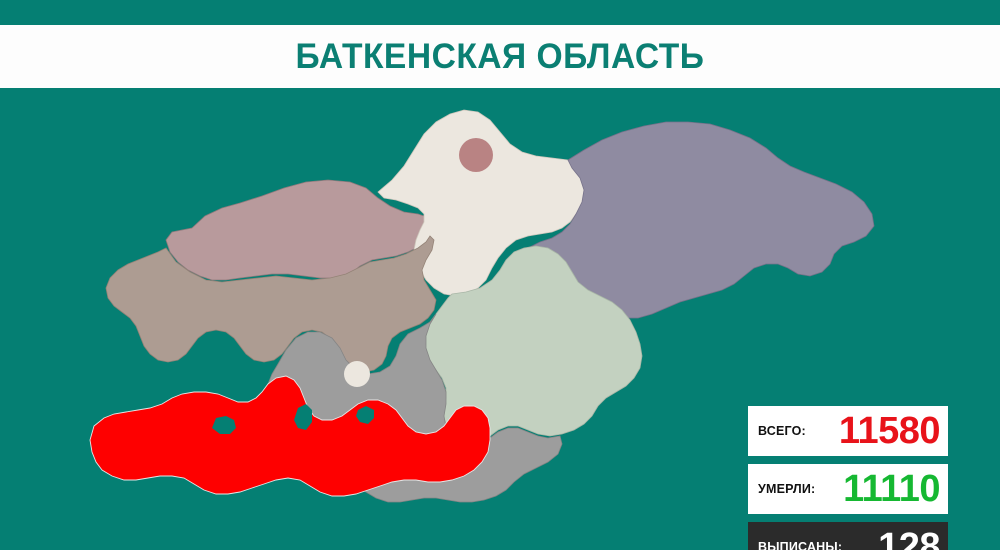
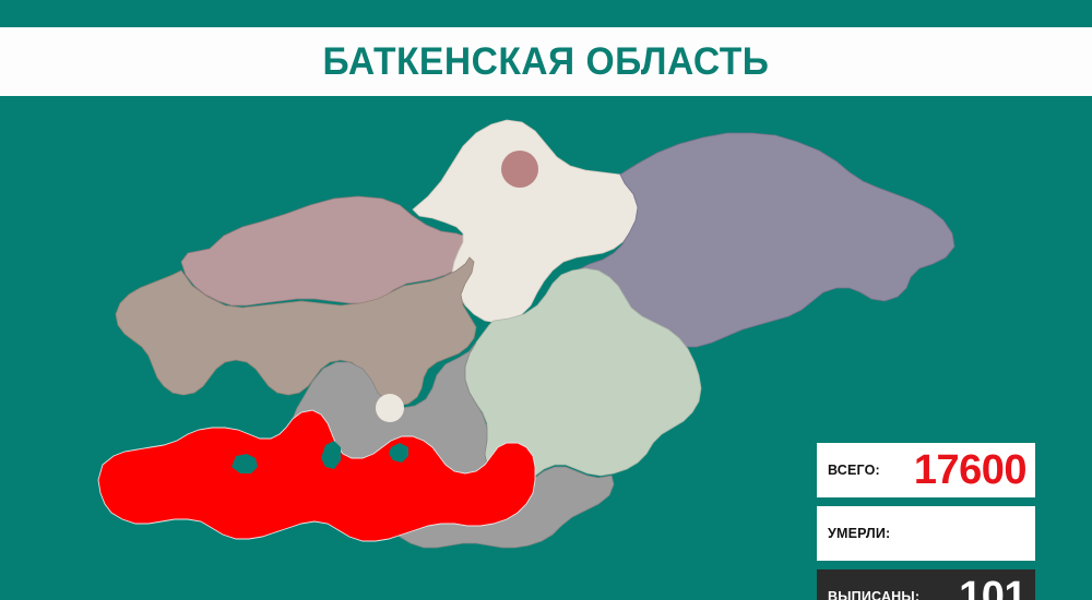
  БАТКЕНСКАЯ ОБЛАСТЬ
  ВСЕГО:
- 11580
+ 17600
  УМЕРЛИ:
- 11110
  ВЫПИСАНЫ:
- 128
+ 101
